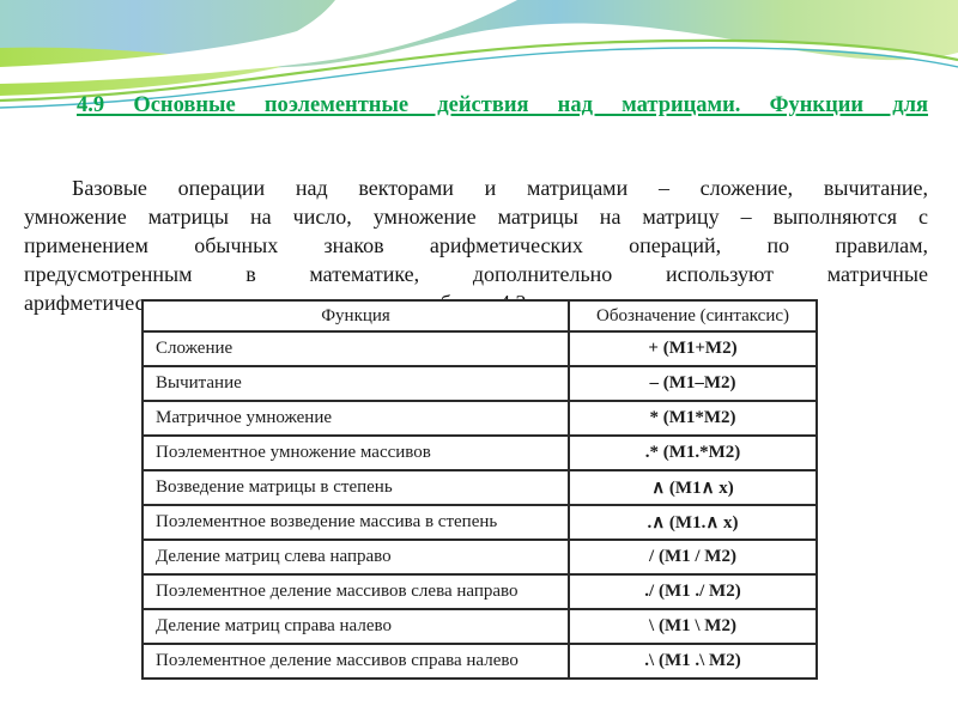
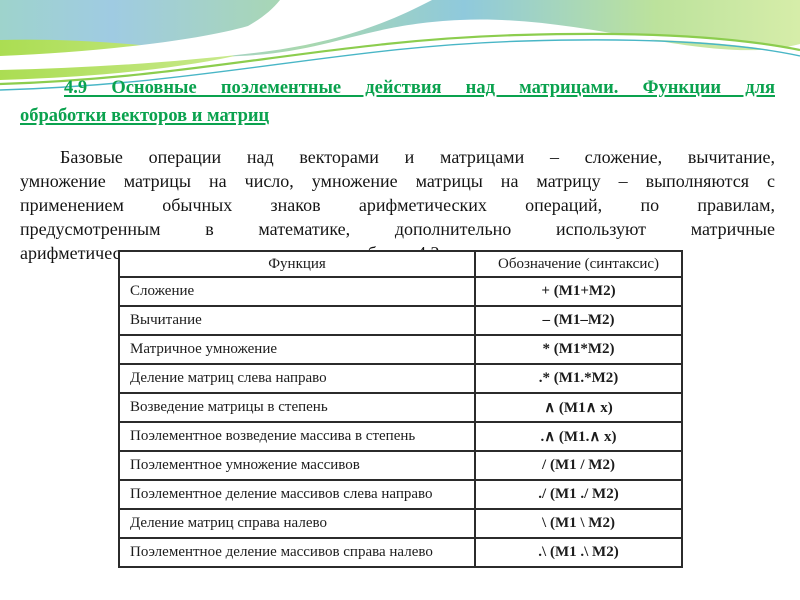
  4.9 Основные поэлементные действия над матрицами. Функции для
+ обработки векторов и матриц
  Базовые операции над векторами и матрицами – сложение, вычитание,
  умножение матрицы на число, умножение матрицы на матрицу – выполняются с
  применением обычных знаков арифметических операций, по правилам,
  предусмотренным в математике, дополнительно используют матричные
  Функция	Обозначение (синтаксис)
  Сложение	+ (M1+M2)
  Вычитание	– (M1–M2)
  Матричное умножение	* (M1*M2)
- Поэлементное умножение массивов	.* (M1.*M2)
+ Деление матриц слева направо	.* (M1.*M2)
  Возведение матрицы в степень	∧ (M1∧ x)
  Поэлементное возведение массива в степень	.∧ (M1.∧ x)
- Деление матриц слева направо	/ (M1 / M2)
+ Поэлементное умножение массивов	/ (M1 / M2)
  Поэлементное деление массивов слева направо	./ (M1 ./ M2)
  Деление матриц справа налево	\ (M1 \ M2)
  Поэлементное деление массивов справа налево	.\ (M1 .\ M2)
